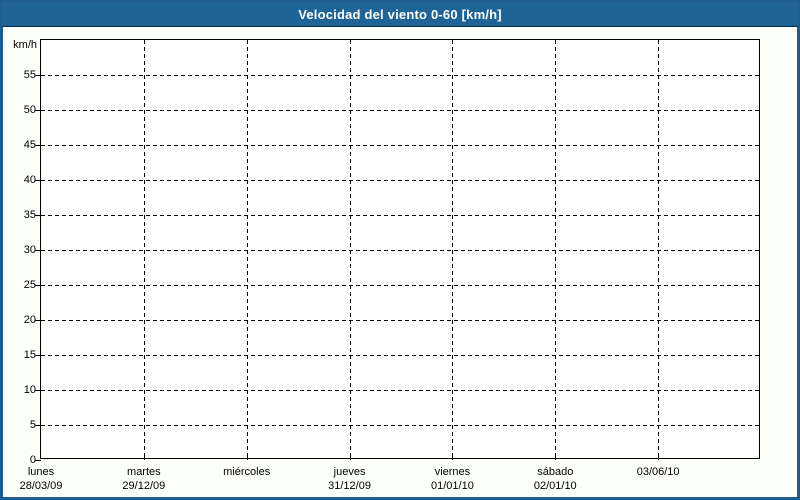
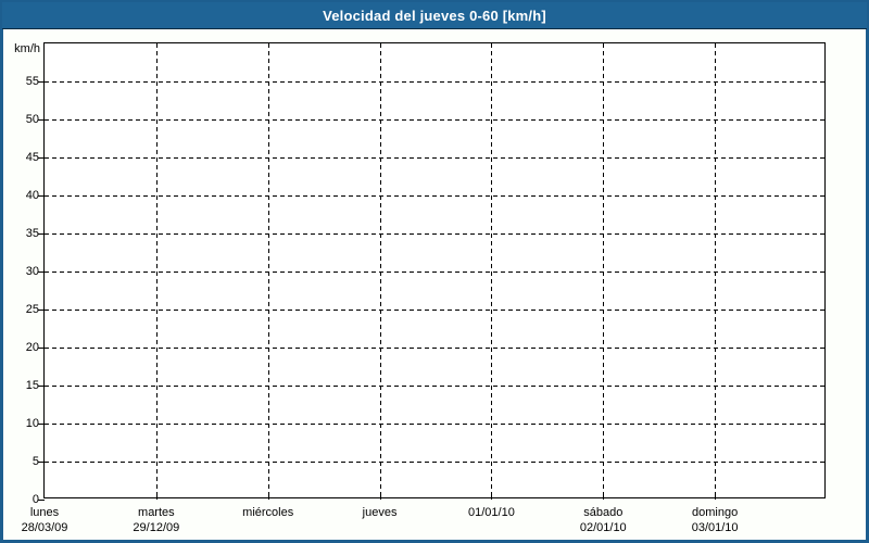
- Velocidad del viento 0-60 [km/h]
+ Velocidad del jueves 0-60 [km/h]
  km/h
  0
  5
  10
  15
  20
  25
  30
  35
  40
  45
  50
  55
  lunes
  28/03/09
  martes
  29/12/09
  miércoles
  jueves
- 31/12/09
- viernes
  01/01/10
  sábado
  02/01/10
+ domingo
- 03/06/10
+ 03/01/10
